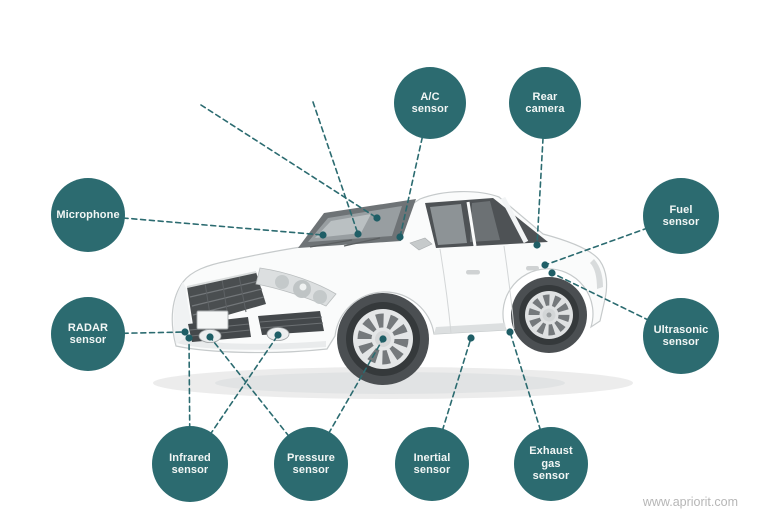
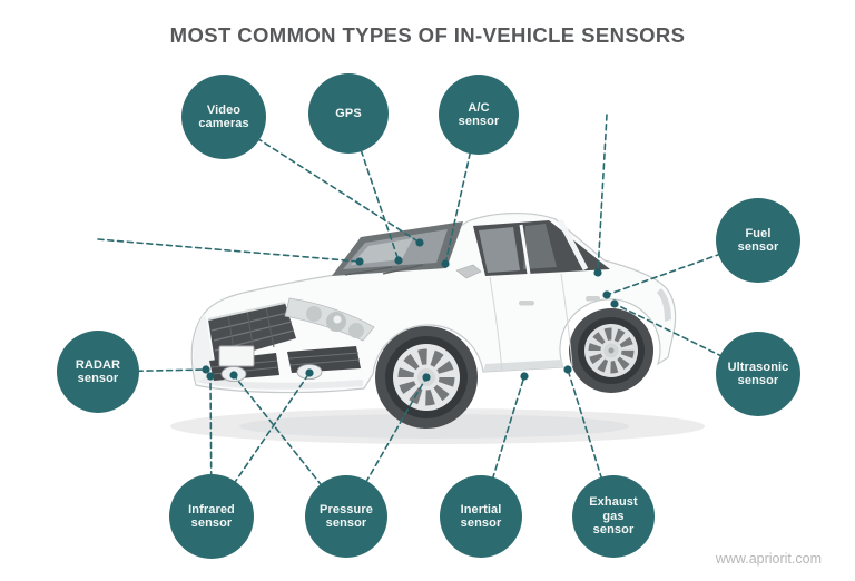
+ MOST COMMON TYPES OF IN-VEHICLE SENSORS
+ Video
+ cameras
+ GPS
  A/C
  sensor
- Rear
- camera
- Microphone
  Fuel
  sensor
  RADAR
  sensor
  Ultrasonic
  sensor
  Infrared
  sensor
  Pressure
  sensor
  Inertial
  sensor
  Exhaust
  gas
  sensor
  www.apriorit.com
